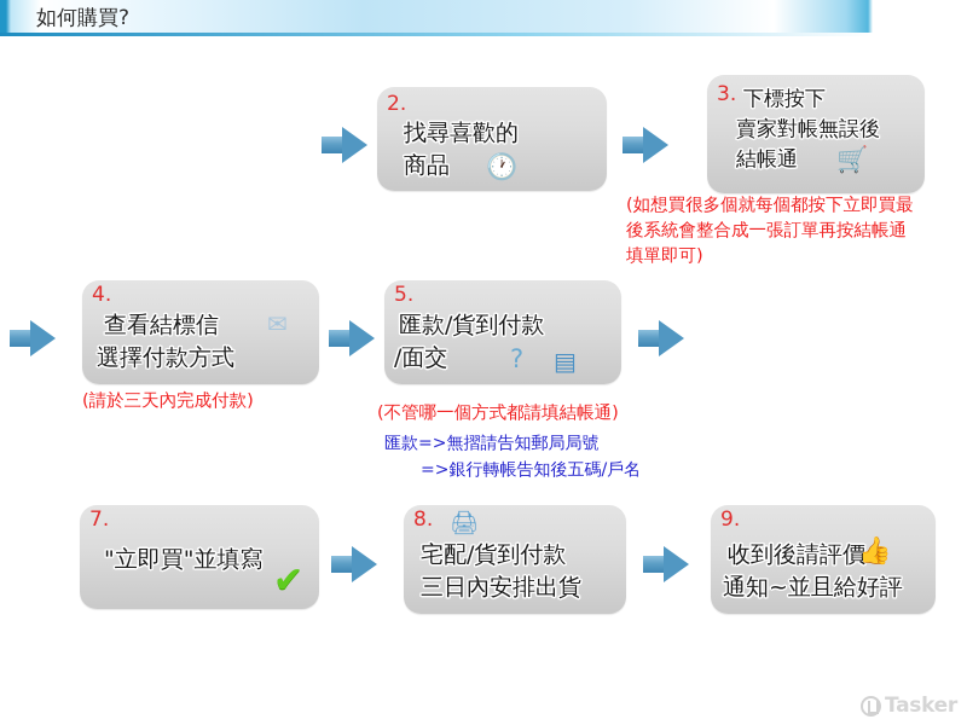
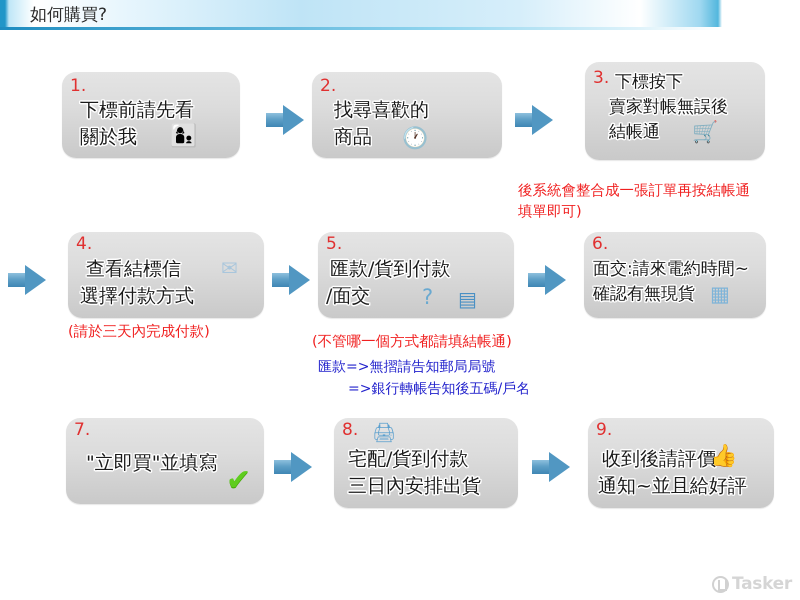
  如何購買?
+ 1.
+ 下標前請先看
+ 關於我
+ 👩‍👦
  2.
  找尋喜歡的
  商品
  🕐
  3.
  下標按下
  賣家對帳無誤後
  結帳通
  🛒
- (如想買很多個就每個都按下立即買最
  後系統會整合成一張訂單再按結帳通
  填單即可)
  4.
  查看結標信
  選擇付款方式
  ✉
  (請於三天內完成付款)
  5.
  匯款/貨到付款
  /面交
  ?
  ▤
  (不管哪一個方式都請填結帳通)
  匯款=>無摺請告知郵局局號
  =>銀行轉帳告知後五碼/戶名
+ 6.
+ 面交:請來電約時間~
+ 確認有無現貨
+ ▦
  7.
  "立即買"並填寫
  ✔
  8.
  🖨
  宅配/貨到付款
  三日內安排出貨
  9.
  收到後請評價
  通知~並且給好評
  👍
  Tasker
